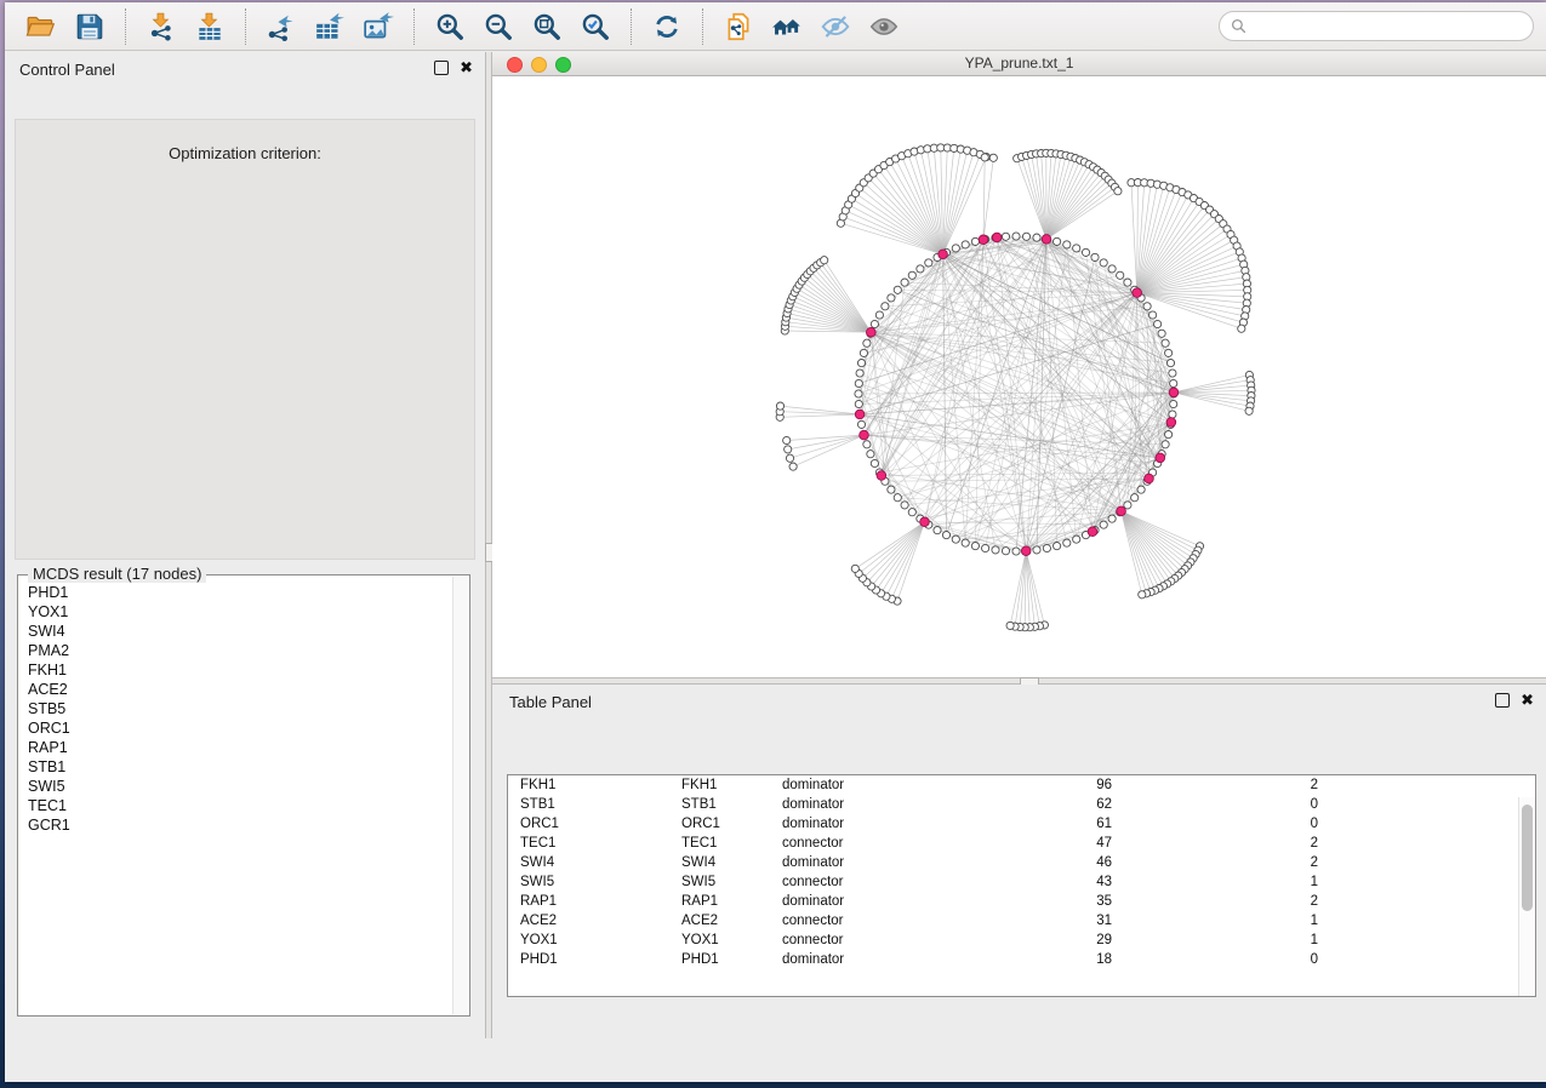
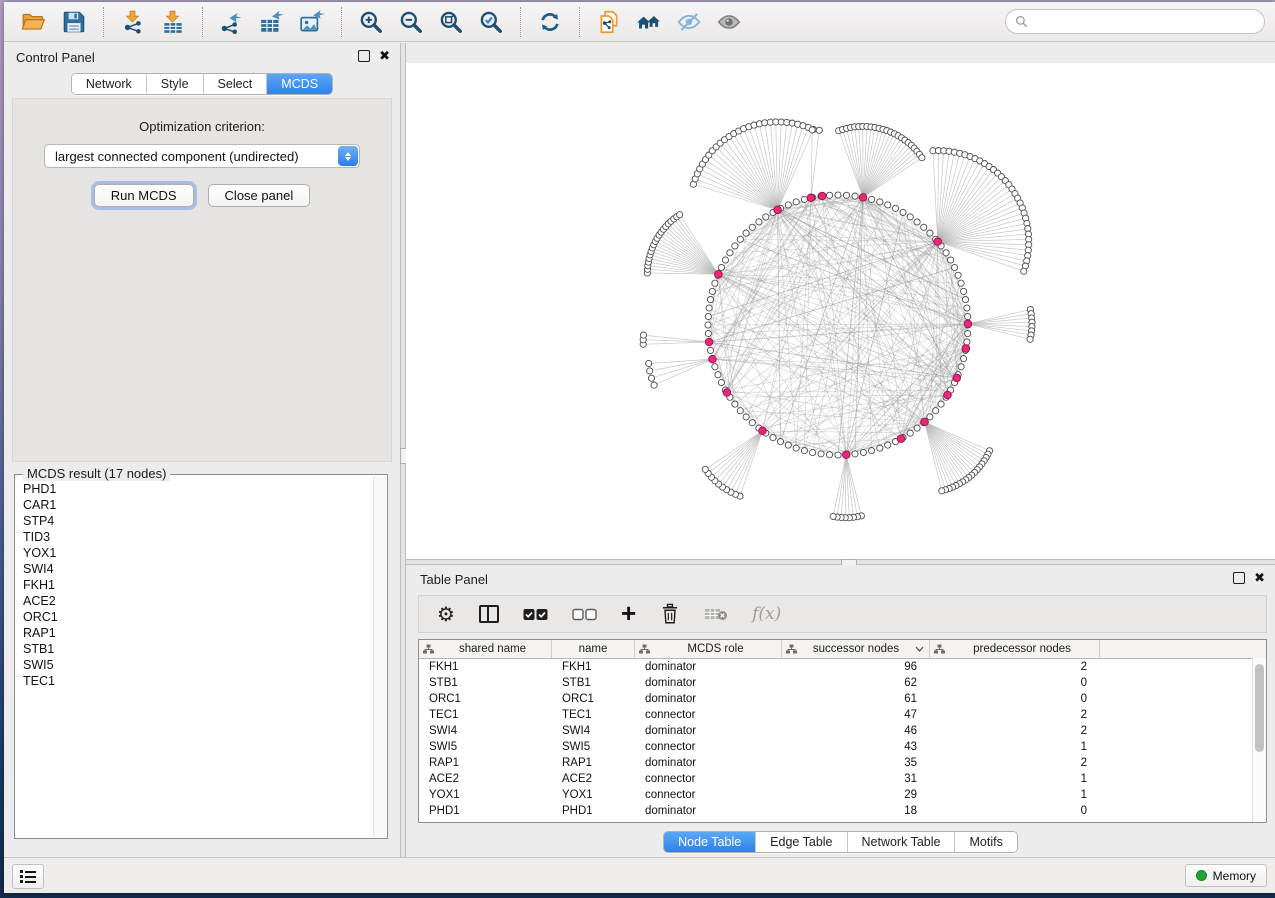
  Control Panel
  ✖
+ Network
+ Style
+ Select
+ MCDS
  Optimization criterion:
+ largest connected component (undirected)
+ Run MCDS
+ Close panel
  MCDS result (17 nodes)
  PHD1
+ CAR1
+ STP4
+ TID3
  YOX1
  SWI4
- PMA2
  FKH1
  ACE2
- STB5
  ORC1
  RAP1
  STB1
  SWI5
  TEC1
- GCR1
- YPA_prune.txt_1
  Table Panel
  ✖
+ ⚙
+ +
+ f(x)
+ shared name
+ name
+ MCDS role
+ successor nodes
+ predecessor nodes
  FKH1
  FKH1
  dominator
  96
  2
  STB1
  STB1
  dominator
  62
  0
  ORC1
  ORC1
  dominator
  61
  0
  TEC1
  TEC1
  connector
  47
  2
  SWI4
  SWI4
  dominator
  46
  2
  SWI5
  SWI5
  connector
  43
  1
  RAP1
  RAP1
  dominator
  35
  2
  ACE2
  ACE2
  connector
  31
  1
  YOX1
  YOX1
  connector
  29
  1
  PHD1
  PHD1
  dominator
  18
  0
+ Node Table
+ Edge Table
+ Network Table
+ Motifs
+ Memory
